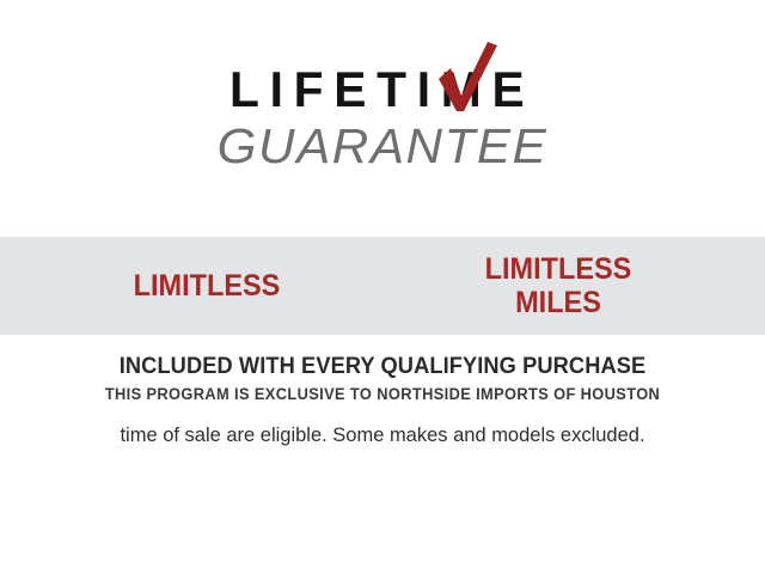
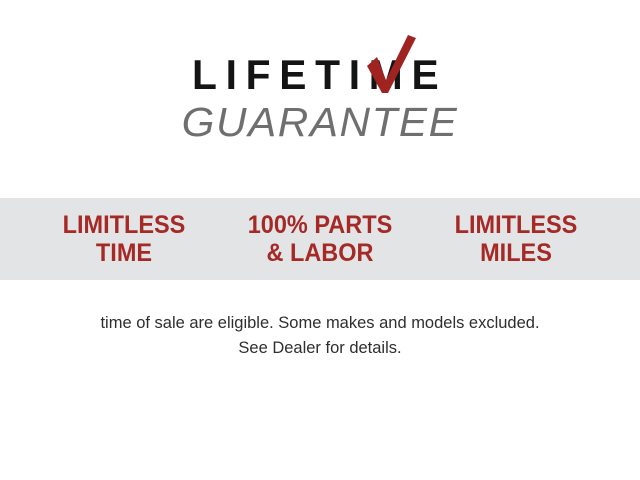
  LIFETIE
  GUARANTEE
  LIMITLESS
+ TIME
+ 100% PARTS
+ & LABOR
  LIMITLESS
  MILES
- INCLUDED WITH EVERY QUALIFYING PURCHASE
- THIS PROGRAM IS EXCLUSIVE TO NORTHSIDE IMPORTS OF HOUSTON
  time of sale are eligible. Some makes and models excluded.
+ See Dealer for details.
